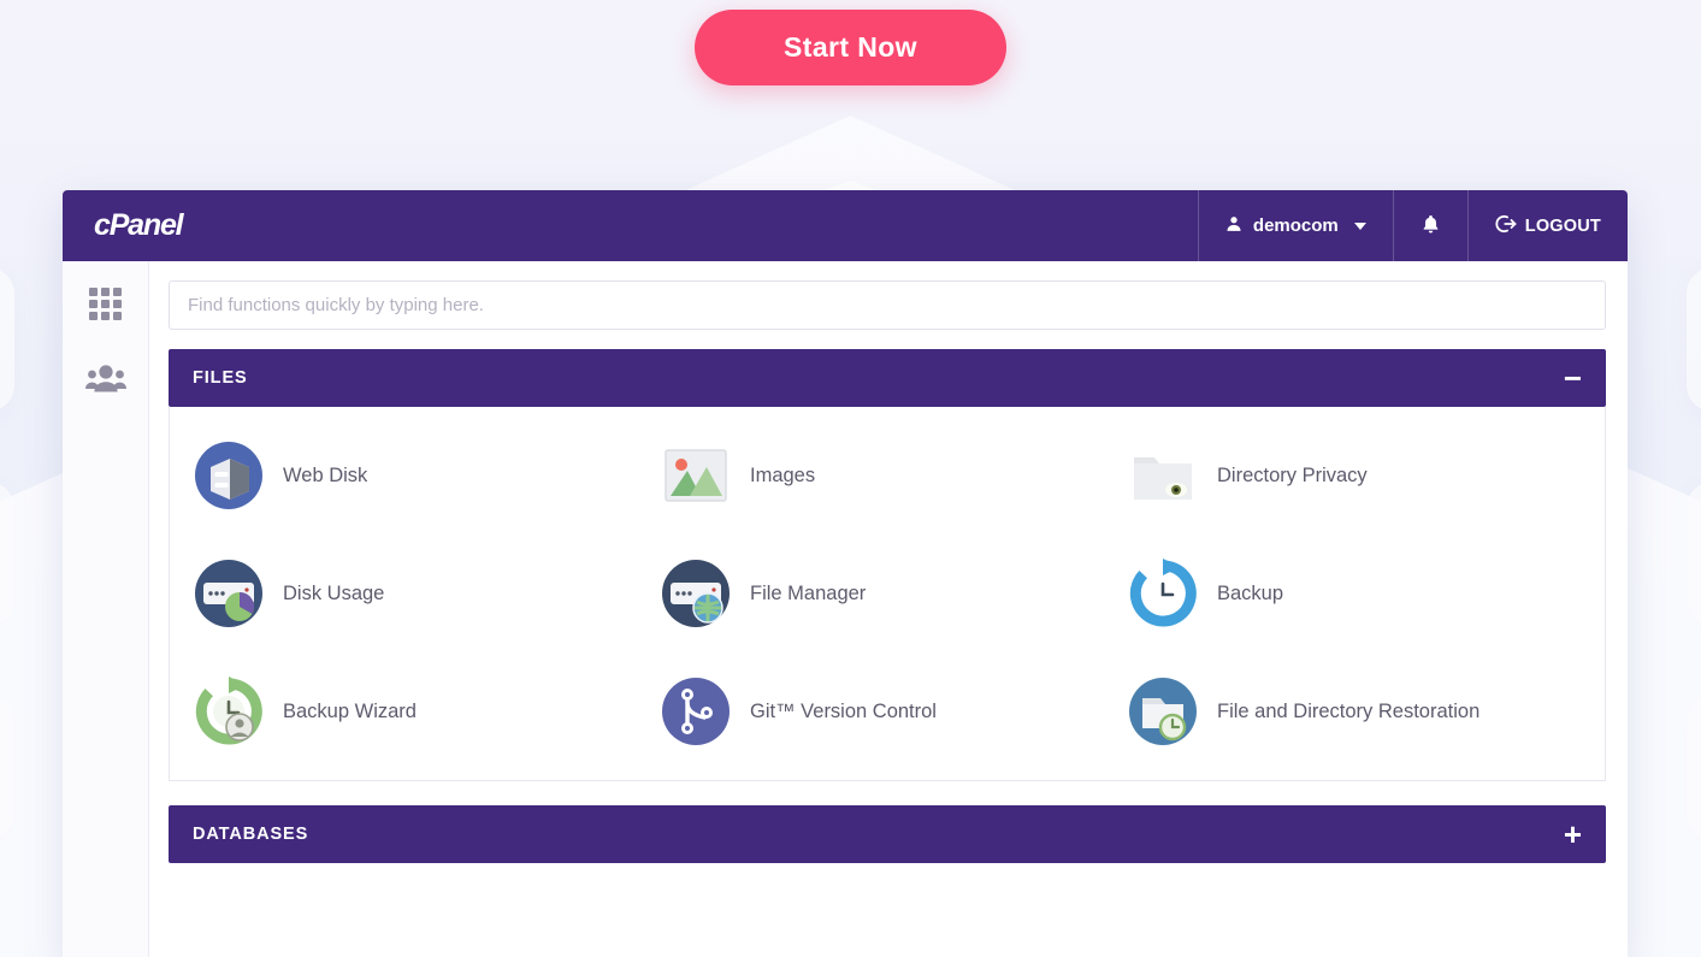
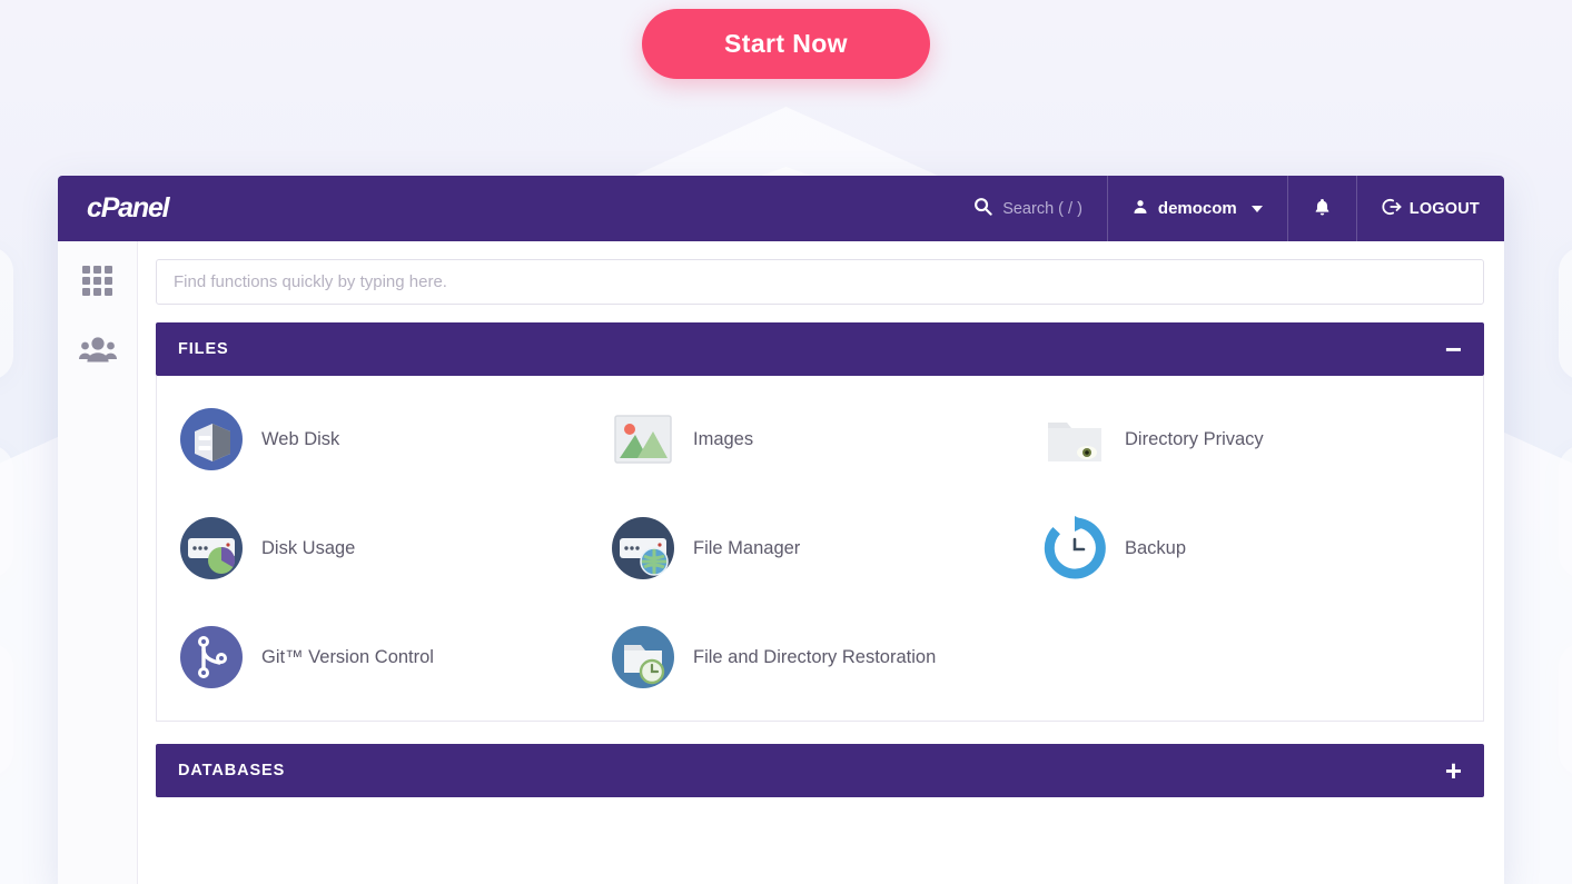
  Start Now
  cPanel
+ Search ( / )
  democom
  LOGOUT
  Find functions quickly by typing here.
  FILES
  −
  Web Disk
  Images
  Directory Privacy
  Disk Usage
  File Manager
  Backup
- Backup Wizard
  Git™ Version Control
  File and Directory Restoration
  DATABASES
  +
